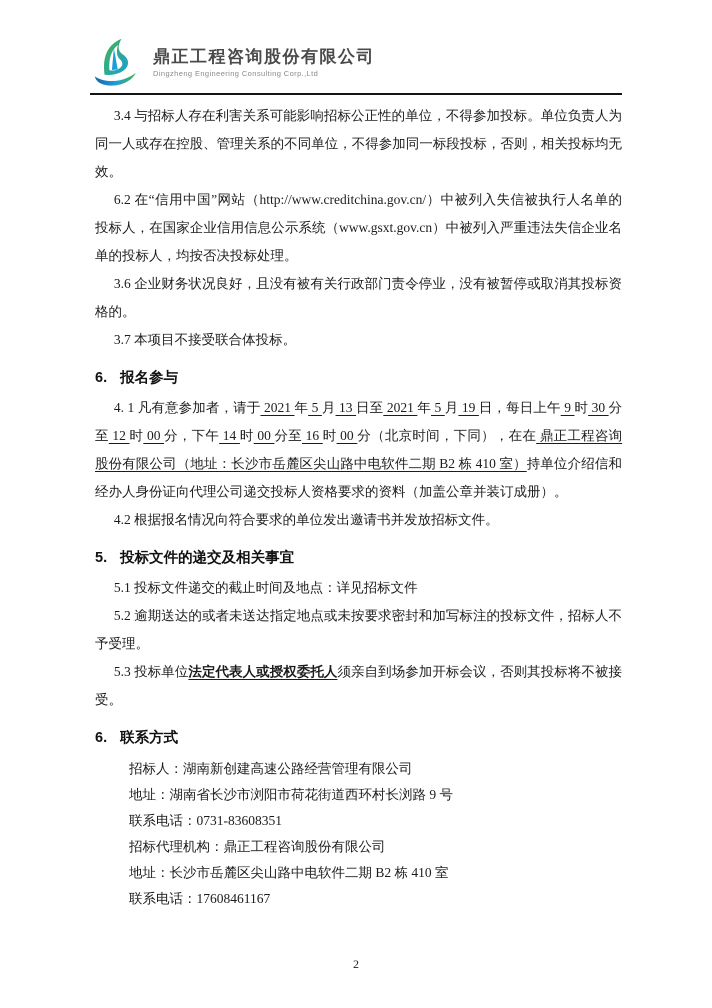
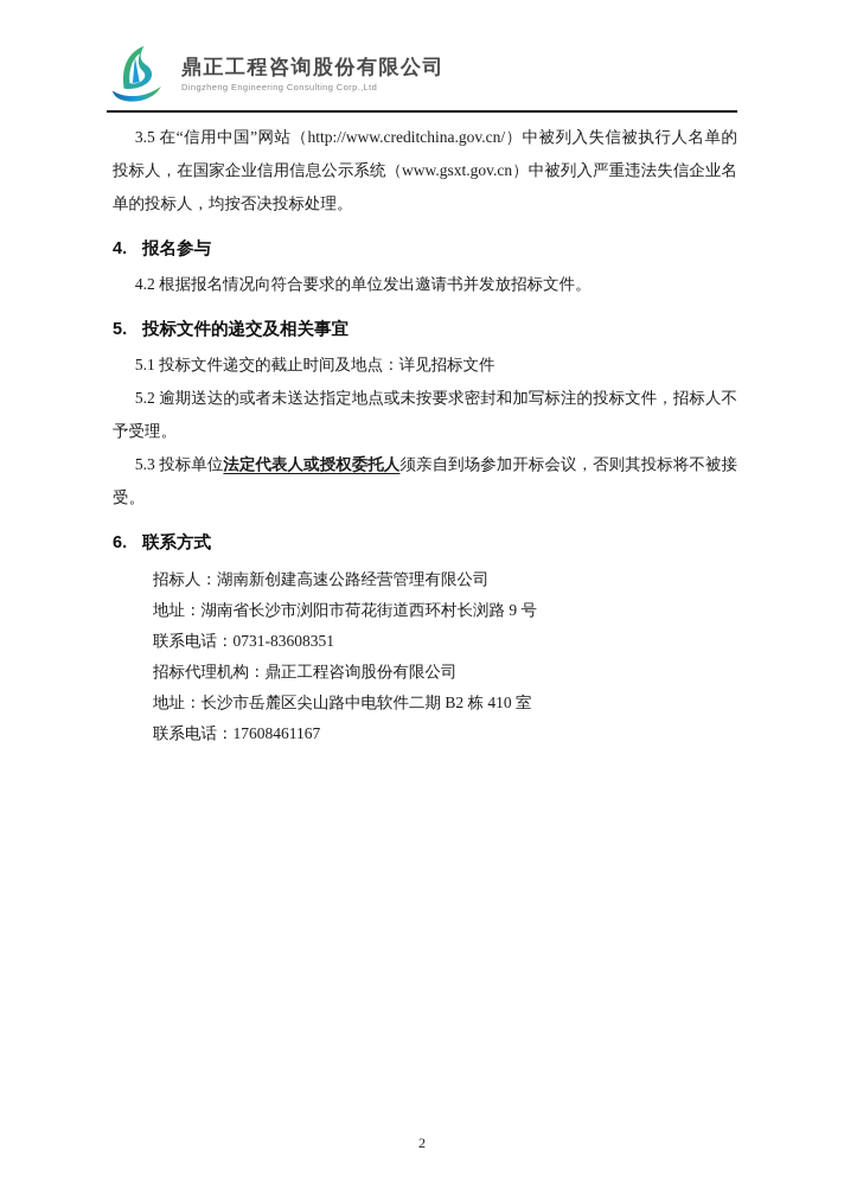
  鼎正工程咨询股份有限公司
  Dingzheng Engineering Consulting Corp.,Ltd
- 3.4 与招标人存在利害关系可能影响招标公正性的单位，不得参加投标。单位负责人为同一人或存在控股、管理关系的不同单位，不得参加同一标段投标，否则，相关投标均无效。
- 6.2 在“信用中国”网站（http://www.creditchina.gov.cn/）中被列入失信被执行人名单的投标人，在国家企业信用信息公示系统（www.gsxt.gov.cn）中被列入严重违法失信企业名单的投标人，均按否决投标处理。
+ 3.5 在“信用中国”网站（http://www.creditchina.gov.cn/）中被列入失信被执行人名单的投标人，在国家企业信用信息公示系统（www.gsxt.gov.cn）中被列入严重违法失信企业名单的投标人，均按否决投标处理。
- 3.6 企业财务状况良好，且没有被有关行政部门责令停业，没有被暂停或取消其投标资格的。
- 3.7 本项目不接受联合体投标。
- 6. 报名参与
+ 4. 报名参与
- 4. 1 凡有意参加者，请于 2021 年 5 月 13 日至 2021 年 5 月 19 日，每日上午 9 时 30 分至 12 时 00 分，下午 14 时 00 分至 16 时 00 分（北京时间，下同），在在 鼎正工程咨询股份有限公司（地址：长沙市岳麓区尖山路中电软件二期 B2 栋 410 室）持单位介绍信和经办人身份证向代理公司递交投标人资格要求的资料（加盖公章并装订成册）。
  4.2 根据报名情况向符合要求的单位发出邀请书并发放招标文件。
  5. 投标文件的递交及相关事宜
  5.1 投标文件递交的截止时间及地点：详见招标文件
  5.2 逾期送达的或者未送达指定地点或未按要求密封和加写标注的投标文件，招标人不予受理。
  5.3 投标单位法定代表人或授权委托人须亲自到场参加开标会议，否则其投标将不被接受。
  6. 联系方式
  招标人：湖南新创建高速公路经营管理有限公司
  地址：湖南省长沙市浏阳市荷花街道西环村长浏路 9 号
  联系电话：0731-83608351
  招标代理机构：鼎正工程咨询股份有限公司
  地址：长沙市岳麓区尖山路中电软件二期 B2 栋 410 室
  联系电话：17608461167
  2
